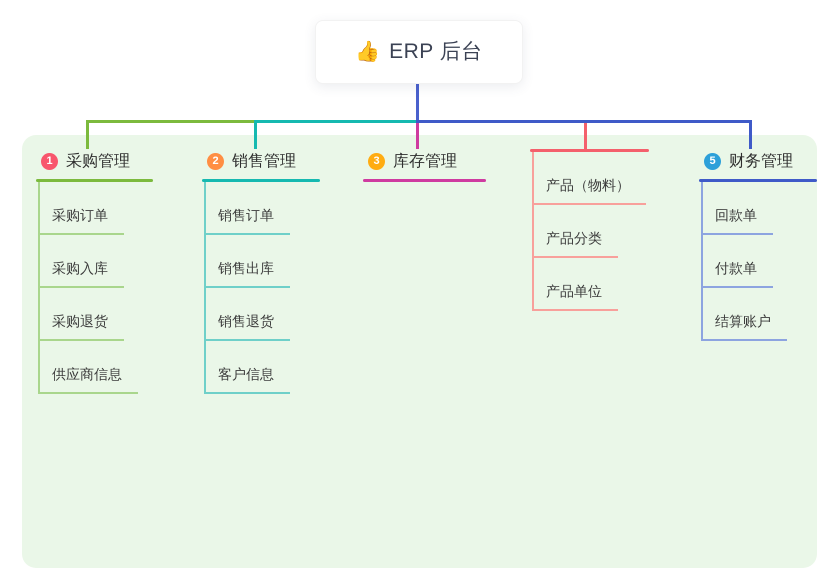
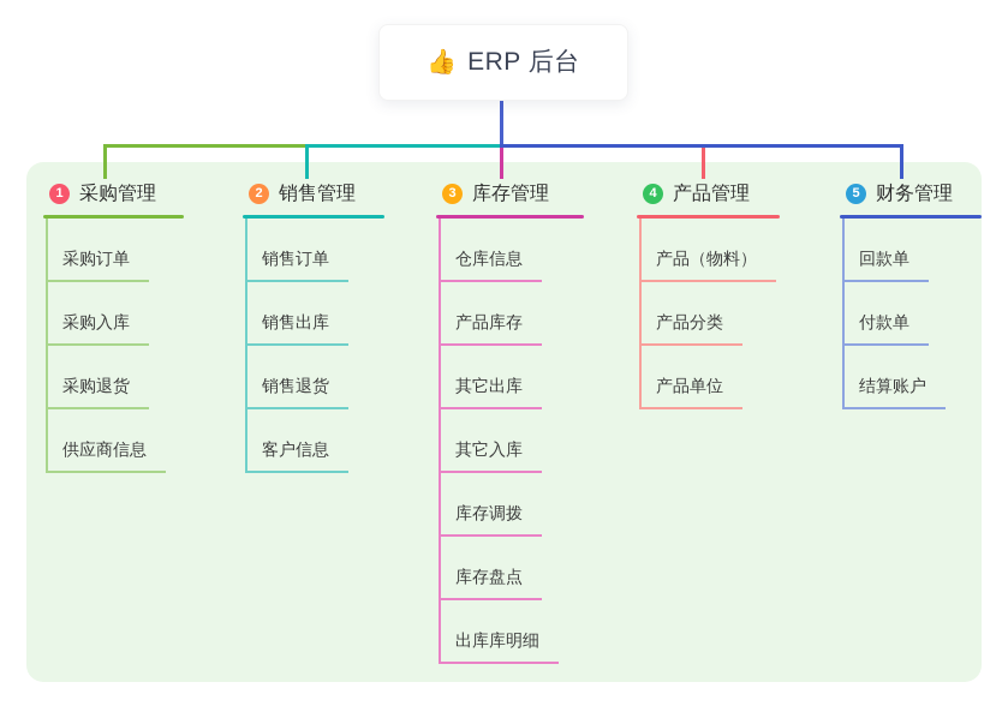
  👍
  ERP 后台
  1
  采购管理
  采购订单
  采购入库
  采购退货
  供应商信息
  2
  销售管理
  销售订单
  销售出库
  销售退货
  客户信息
  3
  库存管理
+ 仓库信息
+ 产品库存
+ 其它出库
+ 其它入库
+ 库存调拨
+ 库存盘点
+ 出库库明细
+ 4
+ 产品管理
  产品（物料）
  产品分类
  产品单位
  5
  财务管理
  回款单
  付款单
  结算账户
